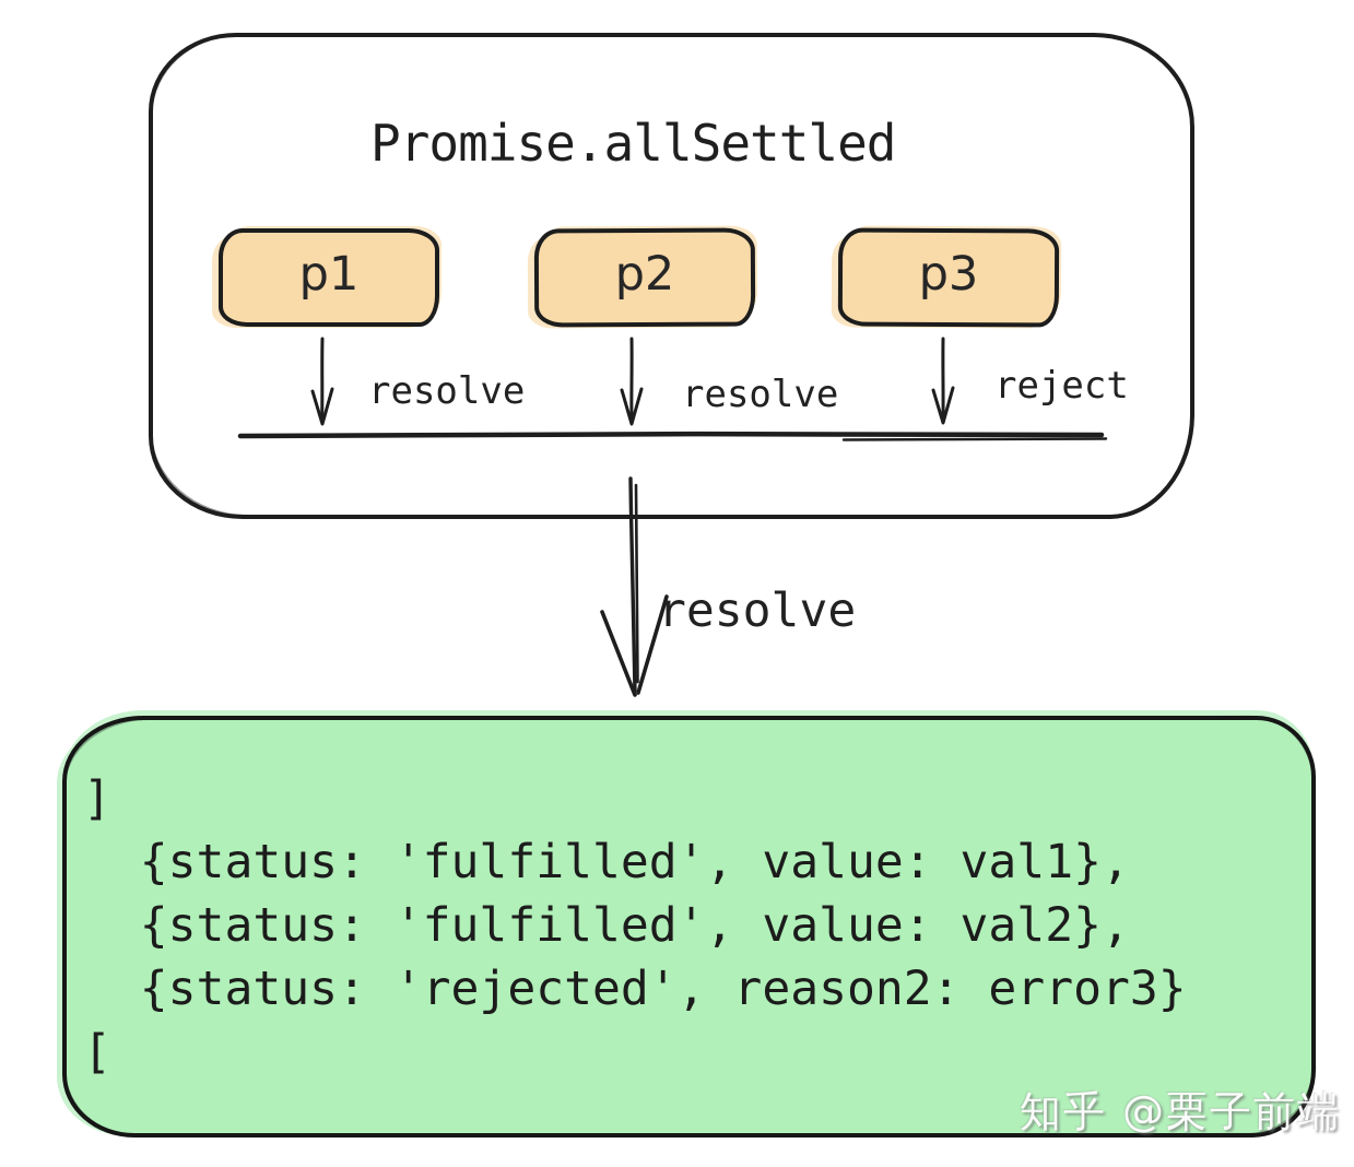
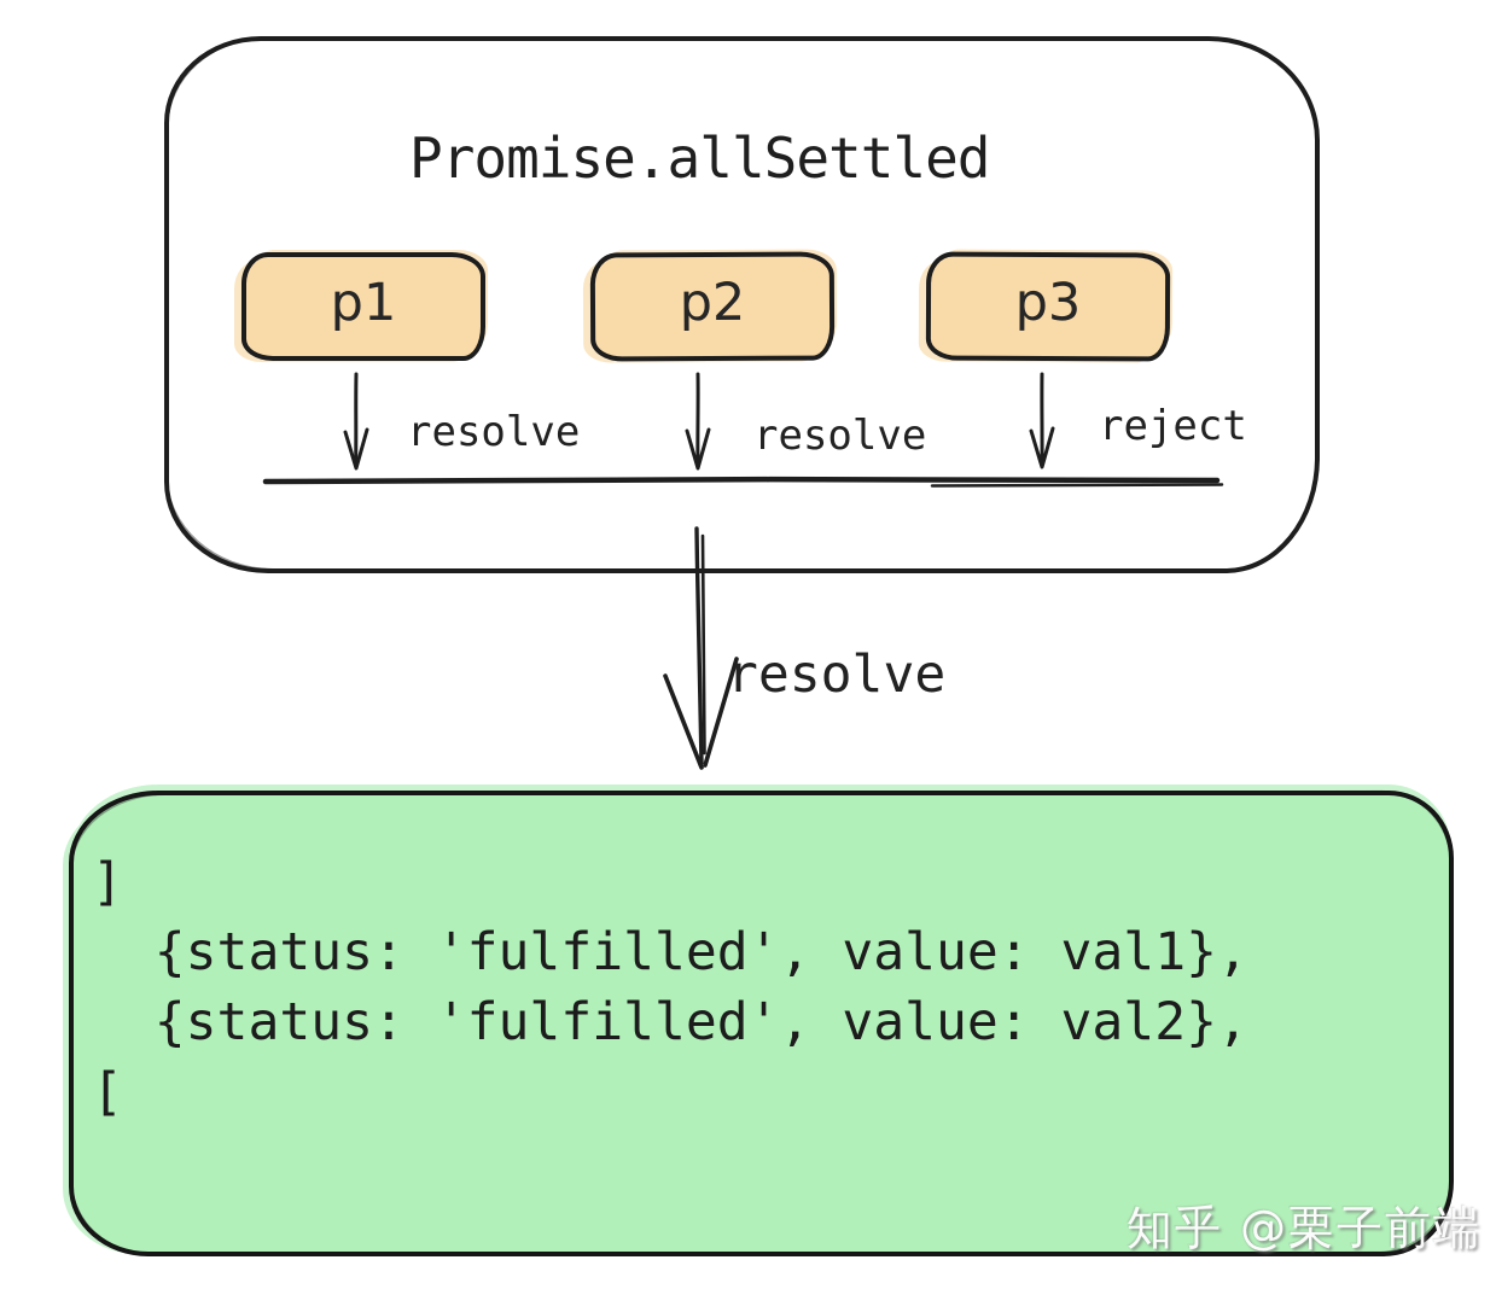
  Promise.allSettled
  p1
  p2
  p3
  resolve
  resolve
  reject
  resolve
  ]
  {status: 'fulfilled', value: val1},
  {status: 'fulfilled', value: val2},
- {status: 'rejected', reason2: error3}
  [
  知乎 @栗子前端
